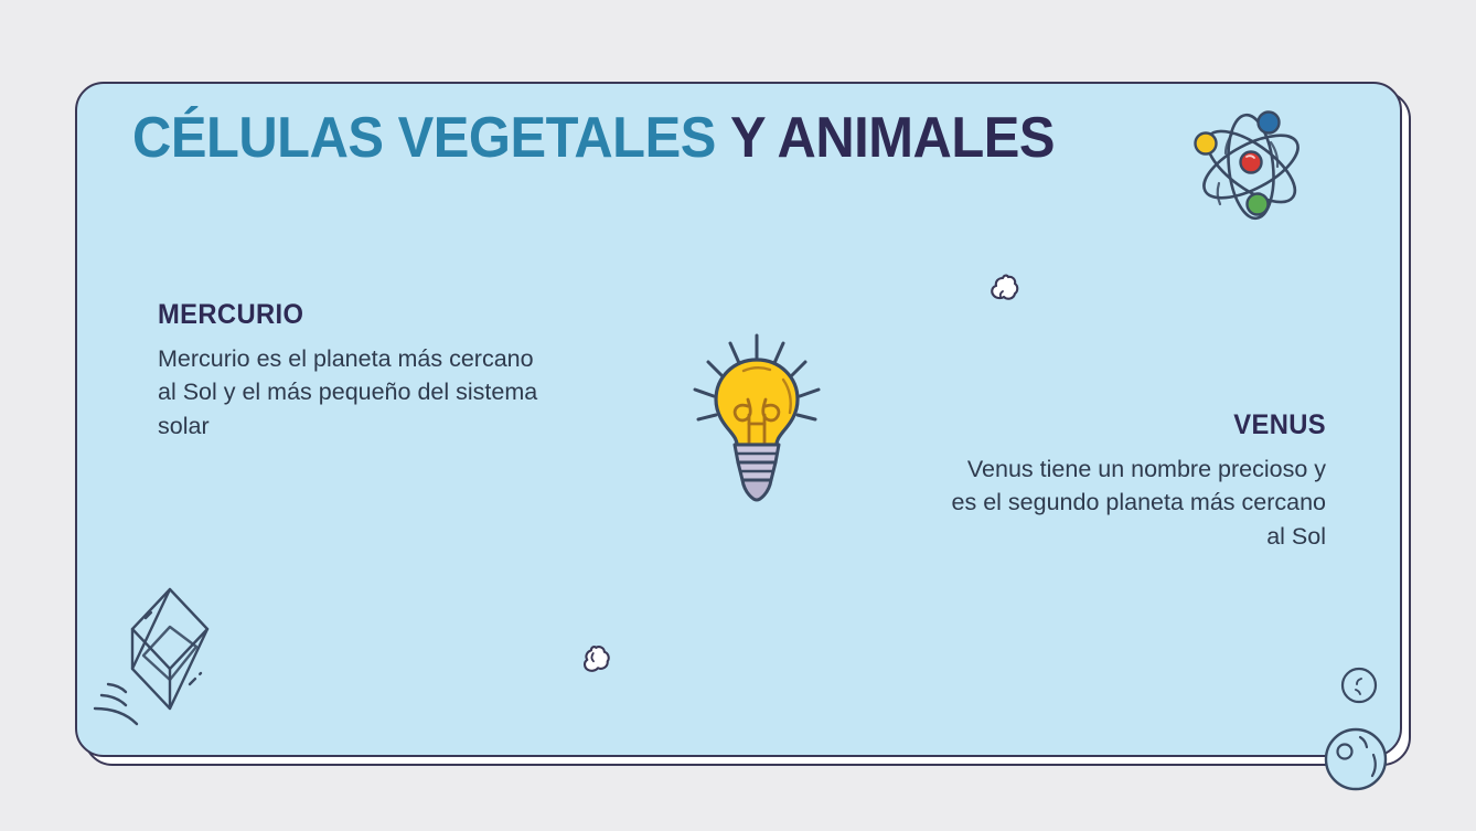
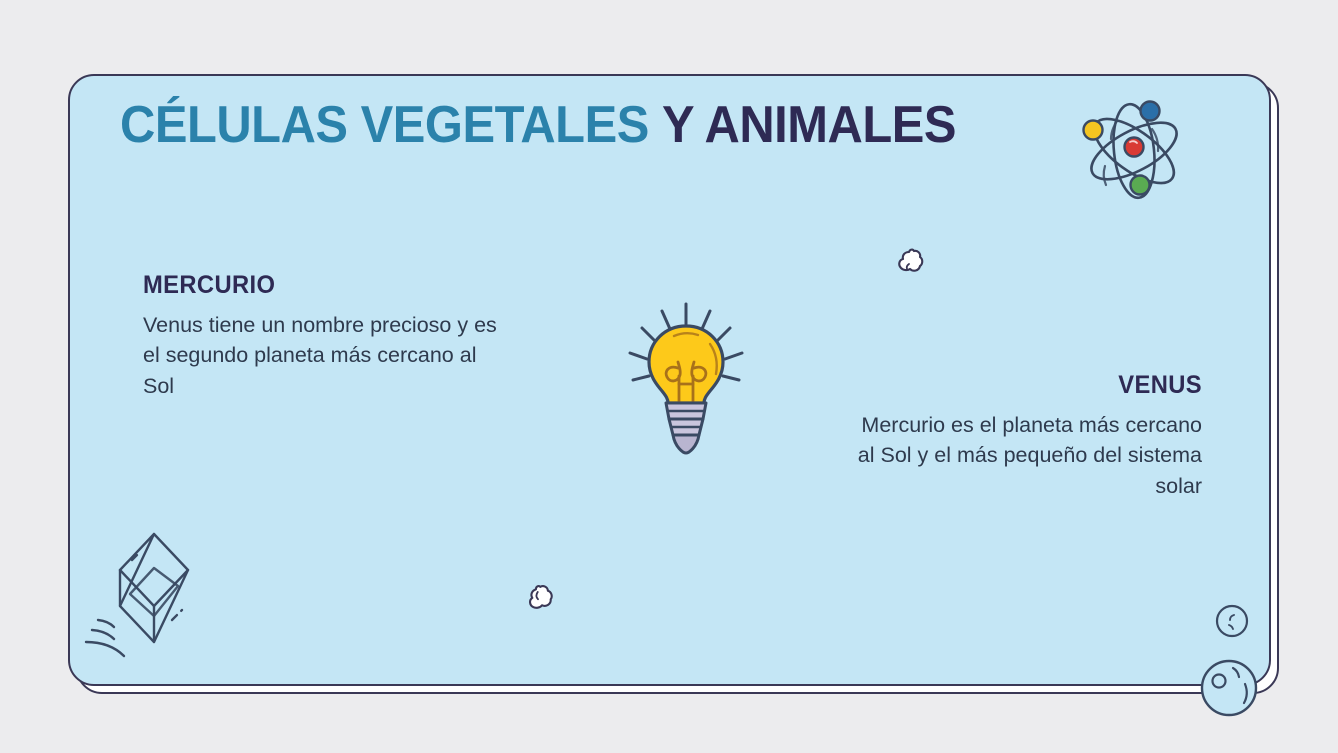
  CÉLULAS VEGETALES Y ANIMALES
  MERCURIO
- Mercurio es el planeta más cercano al Sol y el más pequeño del sistema solar
+ Venus tiene un nombre precioso y es el segundo planeta más cercano al Sol
  VENUS
- Venus tiene un nombre precioso y es el segundo planeta más cercano al Sol
+ Mercurio es el planeta más cercano al Sol y el más pequeño del sistema solar
